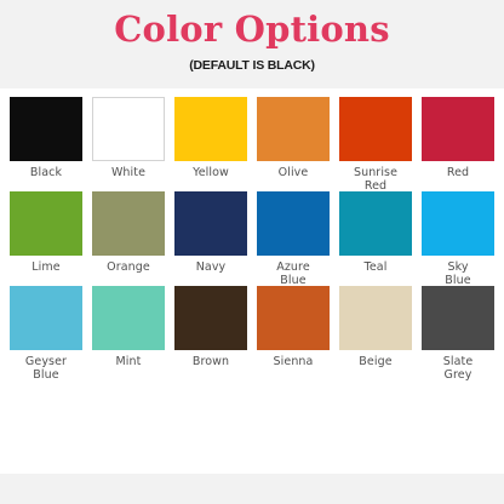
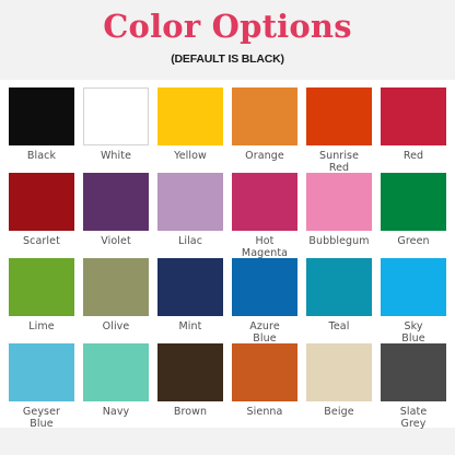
  Color Options
  (DEFAULT IS BLACK)
  Black
  White
  Yellow
- Olive
+ Orange
  Sunrise
  Red
  Red
+ Scarlet
+ Violet
+ Lilac
+ Hot
+ Magenta
+ Bubblegum
+ Green
  Lime
- Orange
+ Olive
- Navy
+ Mint
  Azure
  Blue
  Teal
  Sky
  Blue
  Geyser
  Blue
- Mint
+ Navy
  Brown
  Sienna
  Beige
  Slate
  Grey
